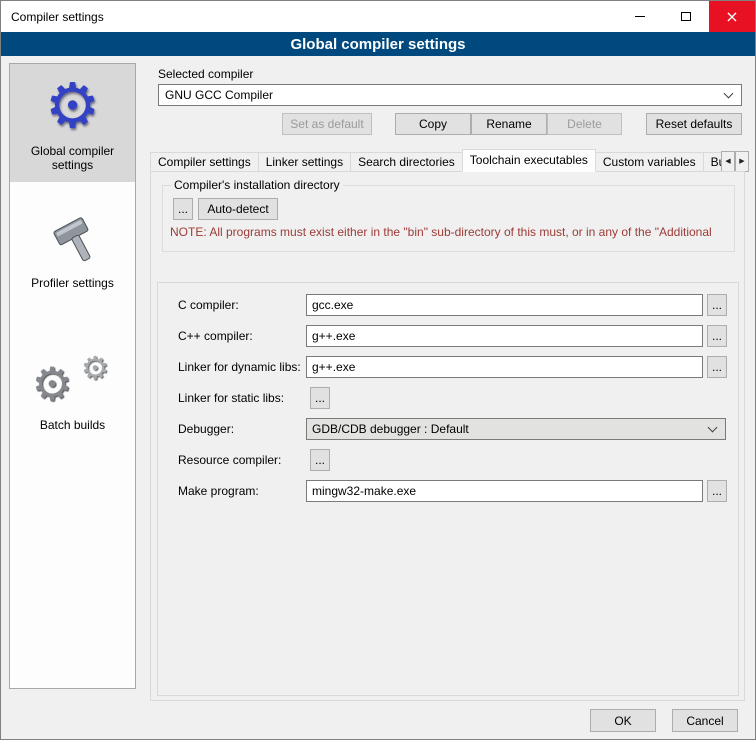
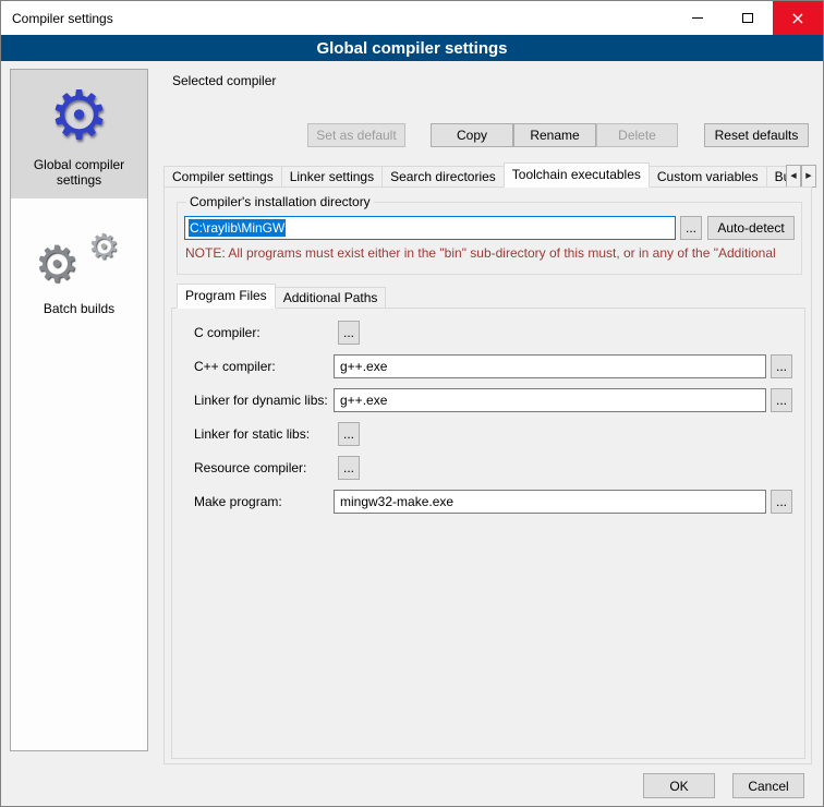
  Compiler settings
  ×
  Global compiler settings
  ⚙
  Global compiler settings
- Profiler settings
  ⚙
  ⚙
  Batch builds
  Selected compiler
- GNU GCC Compiler
  Set as default
  Copy
  Rename
  Delete
  Reset defaults
  Compiler settings Linker settings Search directories Toolchain executables Custom variables B
  ◀
  ▶
  Compiler's installation directory
+ C:\raylib\MinGW
  ...
  Auto-detect
  NOTE: All programs must exist either in the "bin" sub-directory of this must, or in any of the "Additional
+ Program Files Additional Paths
  C compiler:
- gcc.exe
  ...
  C++ compiler:
  g++.exe
  ...
  Linker for dynamic libs:
  g++.exe
  ...
  Linker for static libs:
  ...
- Debugger:
- GDB/CDB debugger : Default
  Resource compiler:
  ...
  Make program:
  mingw32-make.exe
  ...
  OK
  Cancel
